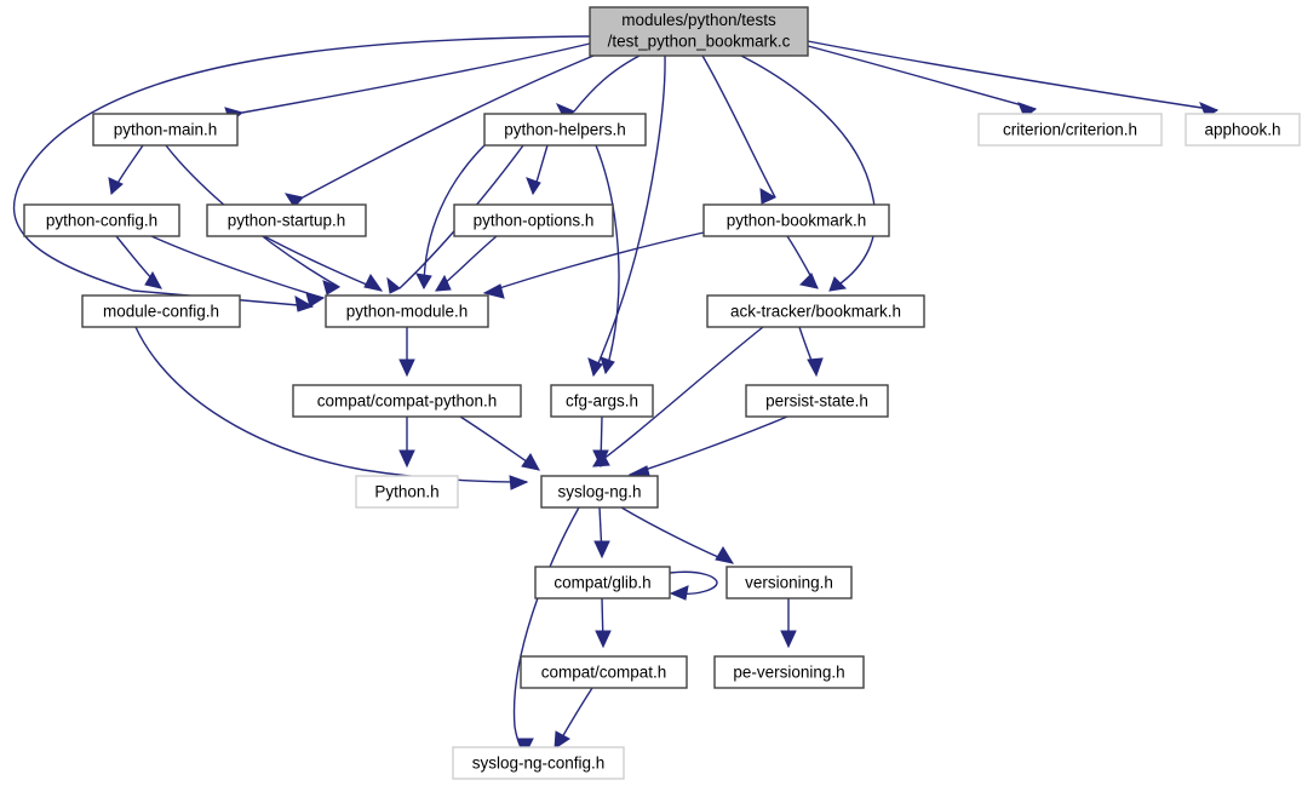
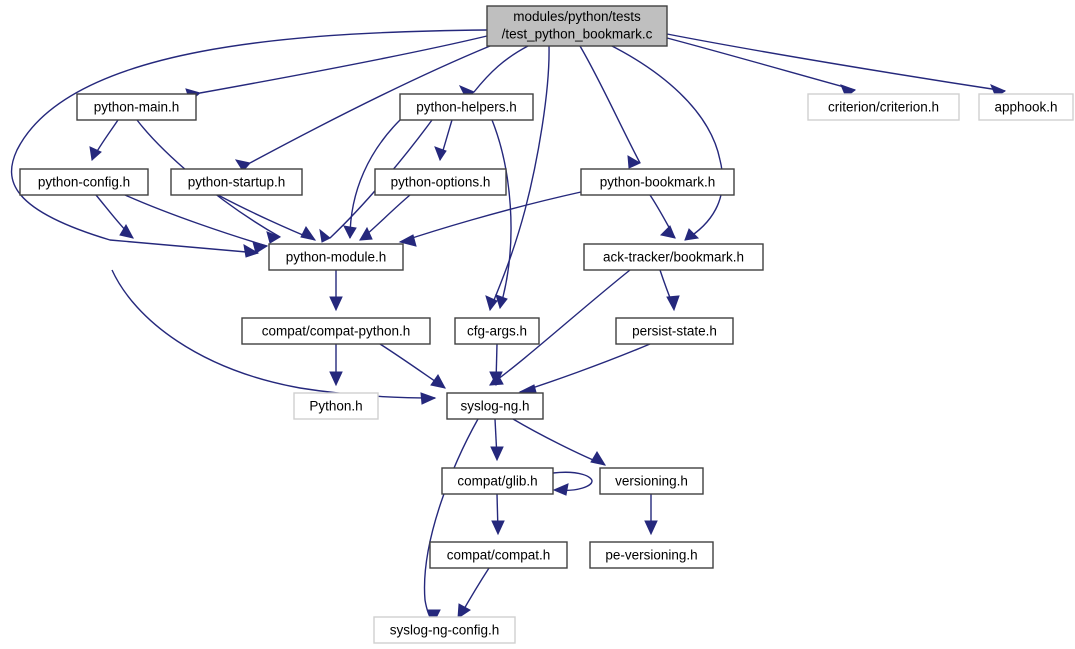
  modules/python/tests
  /test_python_bookmark.c
  python-main.h
  python-helpers.h
  criterion/criterion.h
  apphook.h
  python-config.h
  python-startup.h
  python-options.h
  python-bookmark.h
- module-config.h
  python-module.h
  ack-tracker/bookmark.h
  compat/compat-python.h
  cfg-args.h
  persist-state.h
  Python.h
  syslog-ng.h
  compat/glib.h
  versioning.h
  compat/compat.h
  pe-versioning.h
  syslog-ng-config.h
